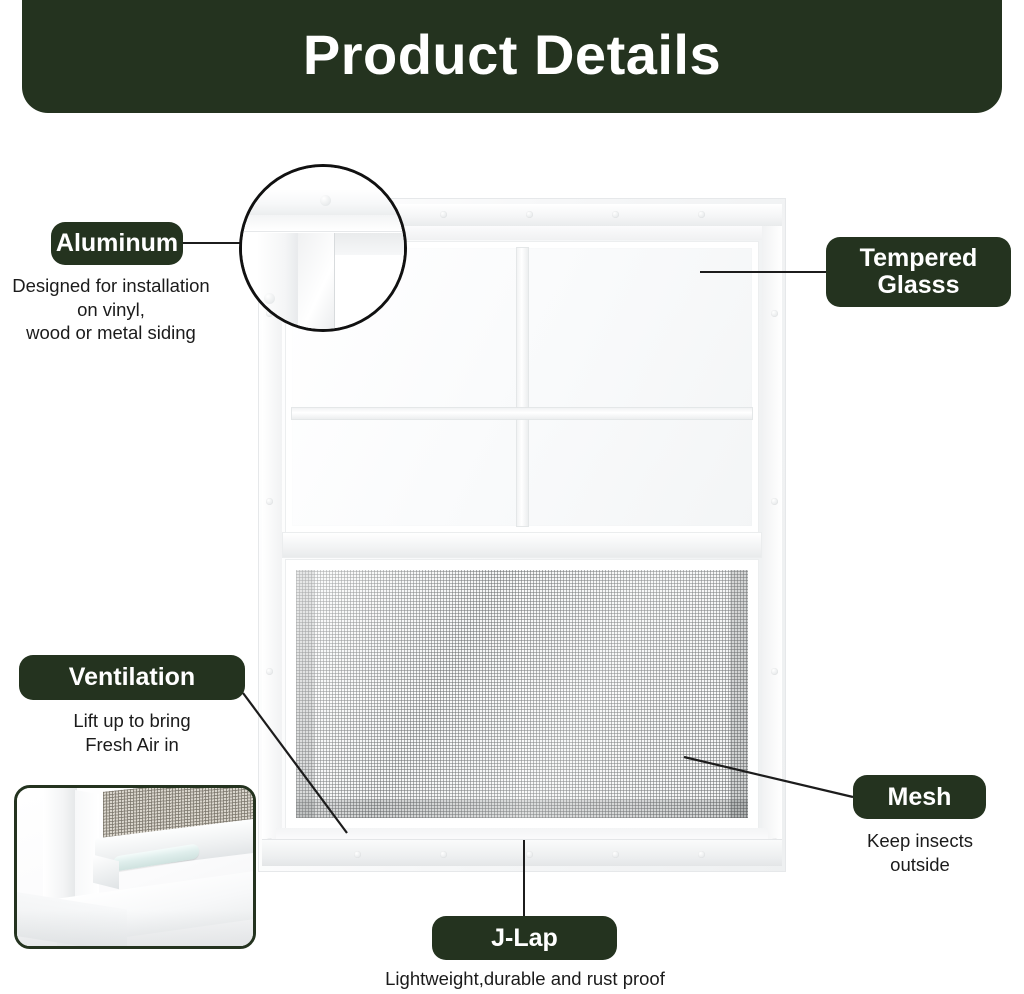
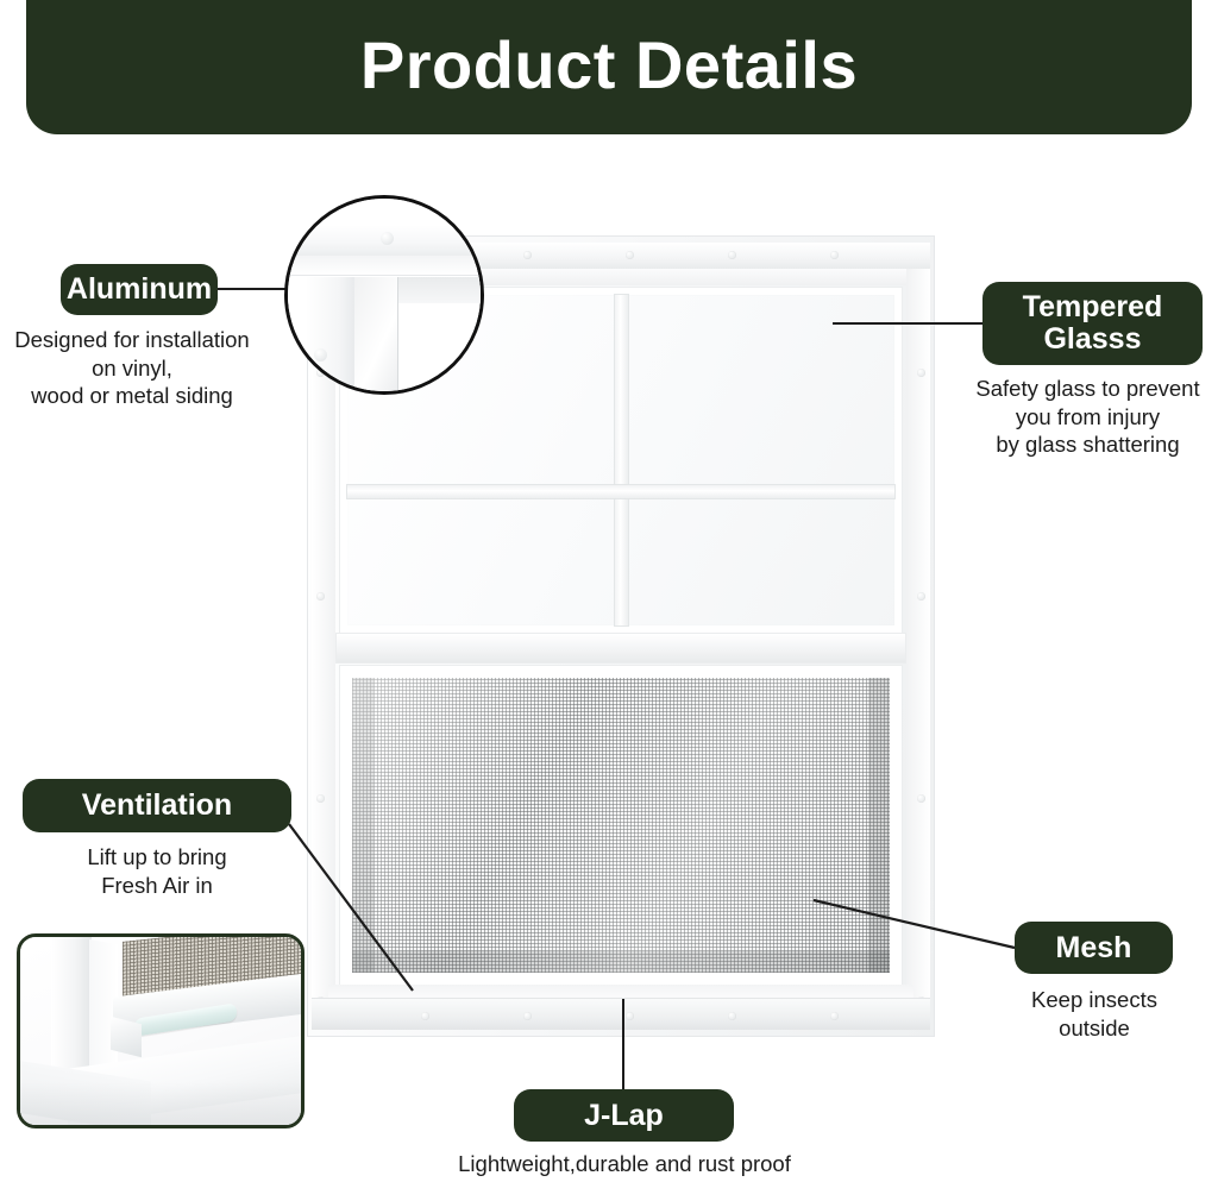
  Product Details
  Aluminum
  Designed for installation
  on vinyl,
  wood or metal siding
  Tempered
  Glasss
+ Safety glass to prevent
+ you from injury
+ by glass shattering
  Ventilation
  Lift up to bring
  Fresh Air in
  Mesh
  Keep insects
  outside
  J-Lap
  Lightweight,durable and rust proof
